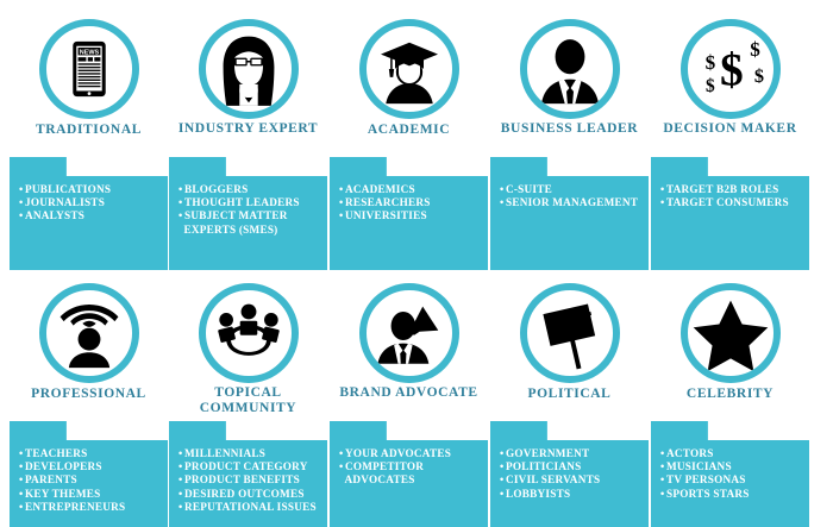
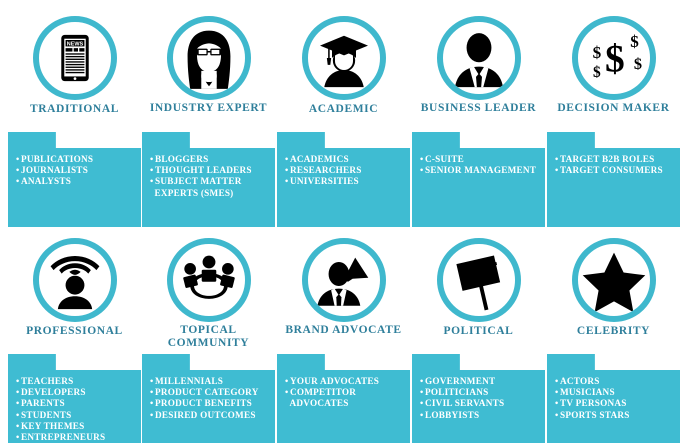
  PUBLICATIONS
  JOURNALISTS
  ANALYSTS
  TRADITIONAL
  BLOGGERS
  THOUGHT LEADERS
  SUBJECT MATTER EXPERTS (SMES)
  INDUSTRY EXPERT
  ACADEMICS
  RESEARCHERS
  UNIVERSITIES
  ACADEMIC
  C-SUITE
  SENIOR MANAGEMENT
  BUSINESS LEADER
  TARGET B2B ROLES
  TARGET CONSUMERS
  $
  $
  $
  $
  $
  DECISION MAKER
  TEACHERS
  DEVELOPERS
  PARENTS
+ STUDENTS
  KEY THEMES
  ENTREPRENEURS
  PROFESSIONAL
  MILLENNIALS
  PRODUCT CATEGORY
  PRODUCT BENEFITS
  DESIRED OUTCOMES
- REPUTATIONAL ISSUES
  TOPICAL COMMUNITY
  YOUR ADVOCATES
  COMPETITOR ADVOCATES
  BRAND ADVOCATE
  GOVERNMENT
  POLITICIANS
  CIVIL SERVANTS
  LOBBYISTS
  POLITICAL
  ACTORS
  MUSICIANS
  TV PERSONAS
  SPORTS STARS
  CELEBRITY
